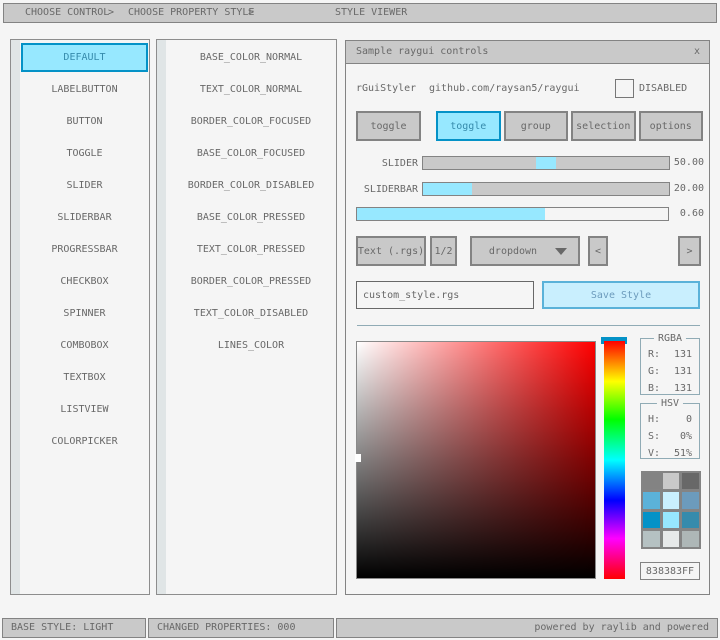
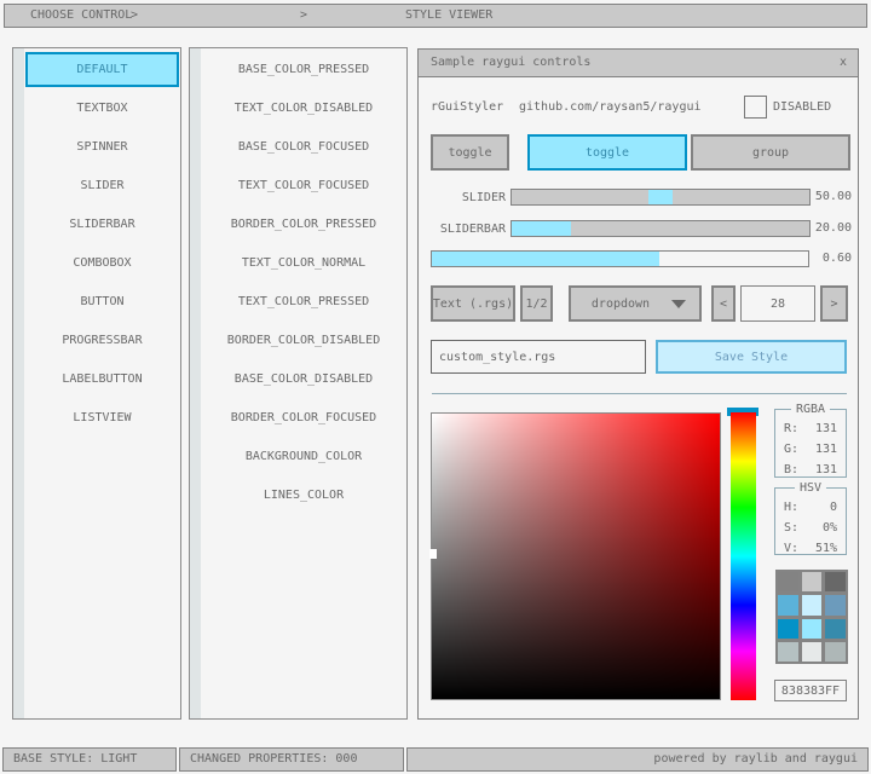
  CHOOSE CONTROL
  >
- CHOOSE PROPERTY STYLE
  >
  STYLE VIEWER
  DEFAULT
- LABELBUTTON
+ TEXTBOX
- BUTTON
+ SPINNER
- TOGGLE
  SLIDER
  SLIDERBAR
- PROGRESSBAR
+ COMBOBOX
- CHECKBOX
- SPINNER
+ BUTTON
- COMBOBOX
+ PROGRESSBAR
- TEXTBOX
+ LABELBUTTON
  LISTVIEW
- COLORPICKER
- BASE_COLOR_NORMAL
- TEXT_COLOR_NORMAL
+ BASE_COLOR_PRESSED
- BORDER_COLOR_FOCUSED
+ TEXT_COLOR_DISABLED
  BASE_COLOR_FOCUSED
+ TEXT_COLOR_FOCUSED
- BORDER_COLOR_DISABLED
+ BORDER_COLOR_PRESSED
- BASE_COLOR_PRESSED
+ TEXT_COLOR_NORMAL
  TEXT_COLOR_PRESSED
- BORDER_COLOR_PRESSED
+ BORDER_COLOR_DISABLED
+ BASE_COLOR_DISABLED
- TEXT_COLOR_DISABLED
+ BORDER_COLOR_FOCUSED
+ BACKGROUND_COLOR
  LINES_COLOR
  Sample raygui controls
  x
  rGuiStyler
  github.com/raysan5/raygui
  DISABLED
  toggle
  toggle
  group
- selection
- options
  SLIDER
  50.00
  SLIDERBAR
  20.00
  0.60
  Text (.rgs)
  1/2
  dropdown
  <
+ 28
  >
  custom_style.rgs
  Save Style
  RGBA
  R:
  131
  G:
  131
  B:
  131
  HSV
  H:
  0
  S:
  0%
  V:
  51%
  838383FF
  BASE STYLE: LIGHT
  CHANGED PROPERTIES: 000
- powered by raylib and powered
+ powered by raylib and raygui
